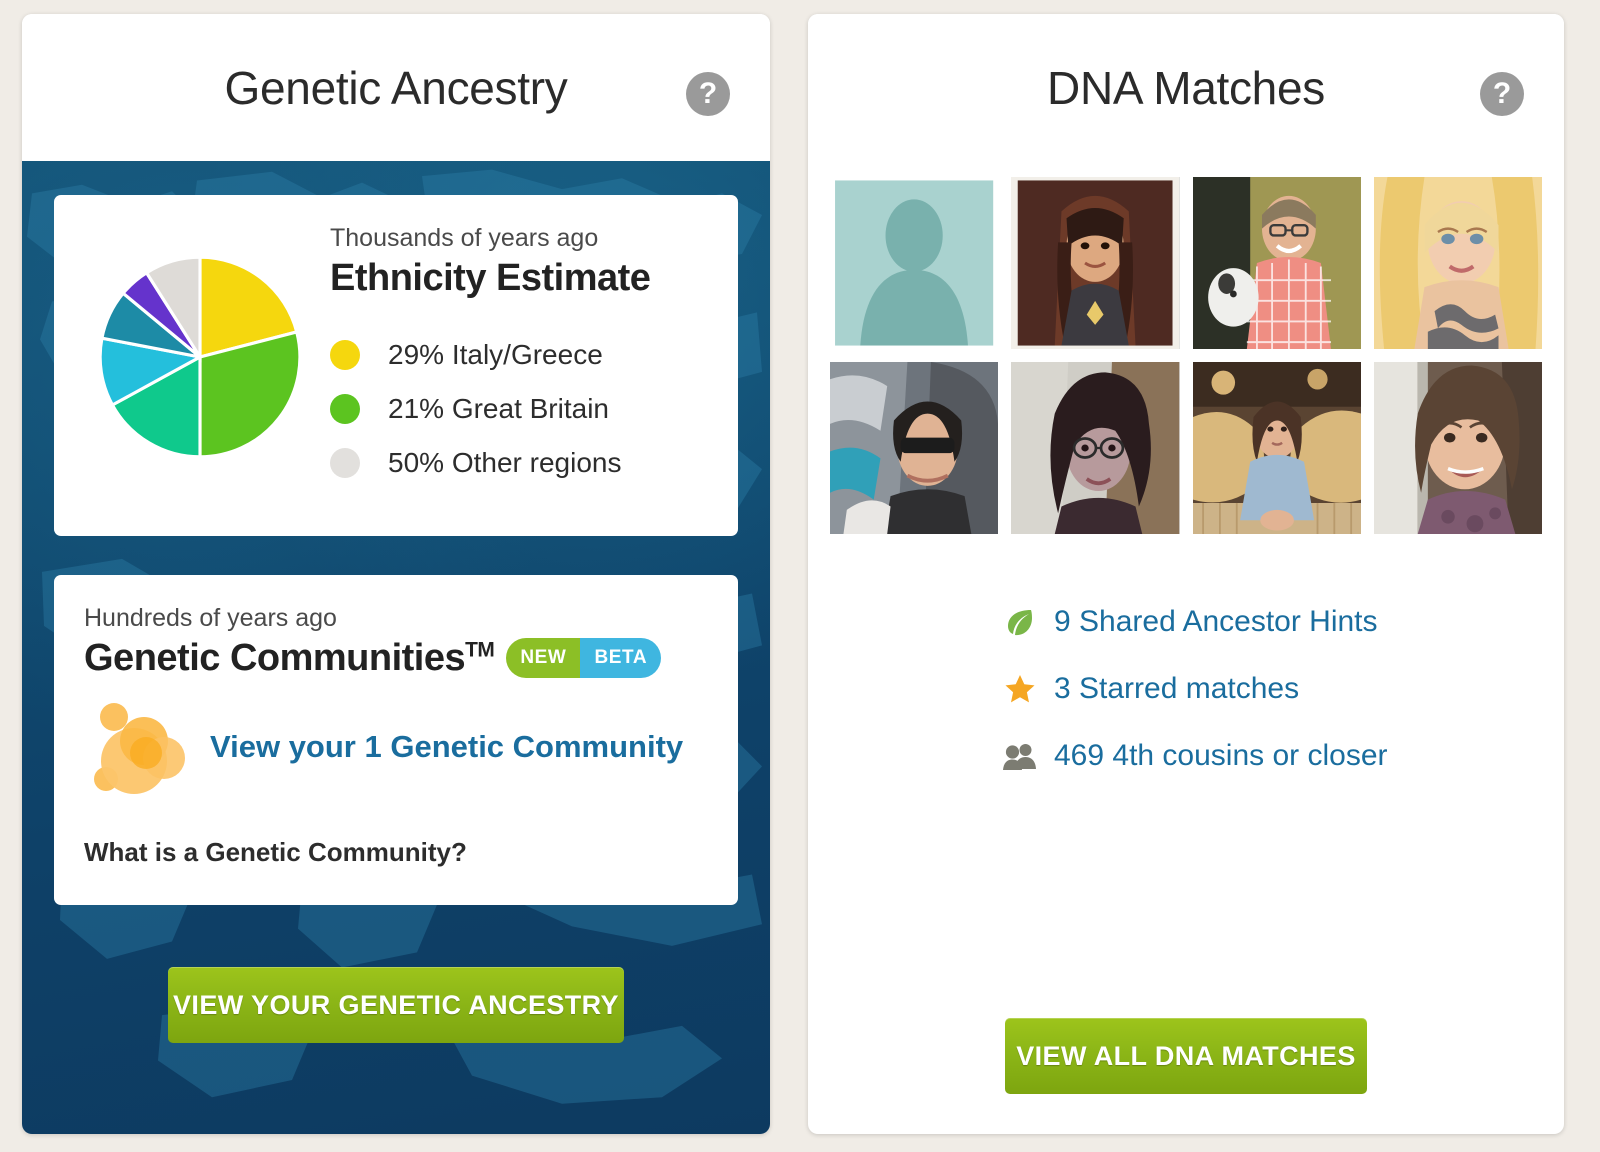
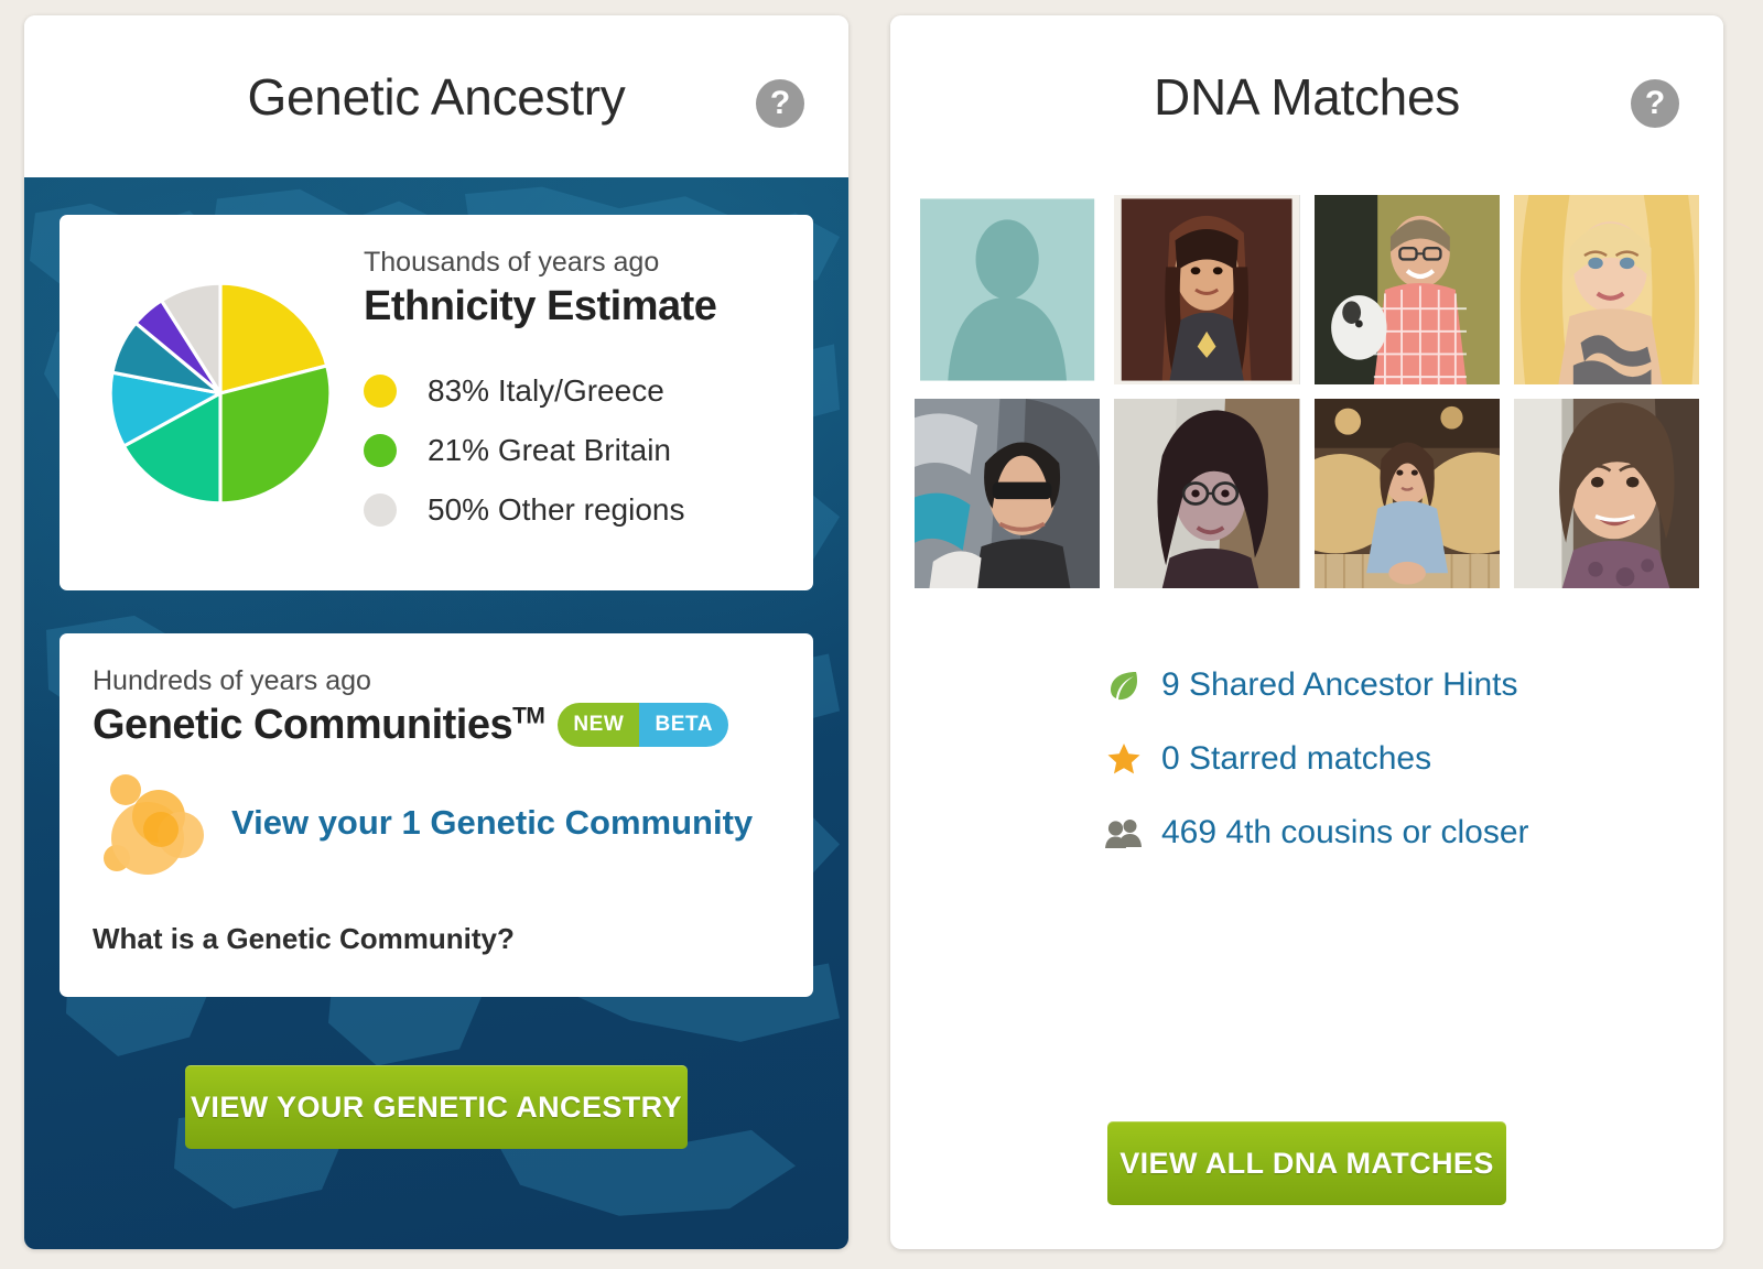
  Genetic Ancestry
  ?
  Thousands of years ago
  Ethnicity Estimate
- 29% Italy/Greece
+ 83% Italy/Greece
  21% Great Britain
  50% Other regions
  Hundreds of years ago
  Genetic CommunitiesTM
  NEW
  BETA
  View your 1 Genetic Community
  What is a Genetic Community?
  VIEW YOUR GENETIC ANCESTRY
  DNA Matches
  ?
  9 Shared Ancestor Hints
- 3 Starred matches
+ 0 Starred matches
  469 4th cousins or closer
  VIEW ALL DNA MATCHES
